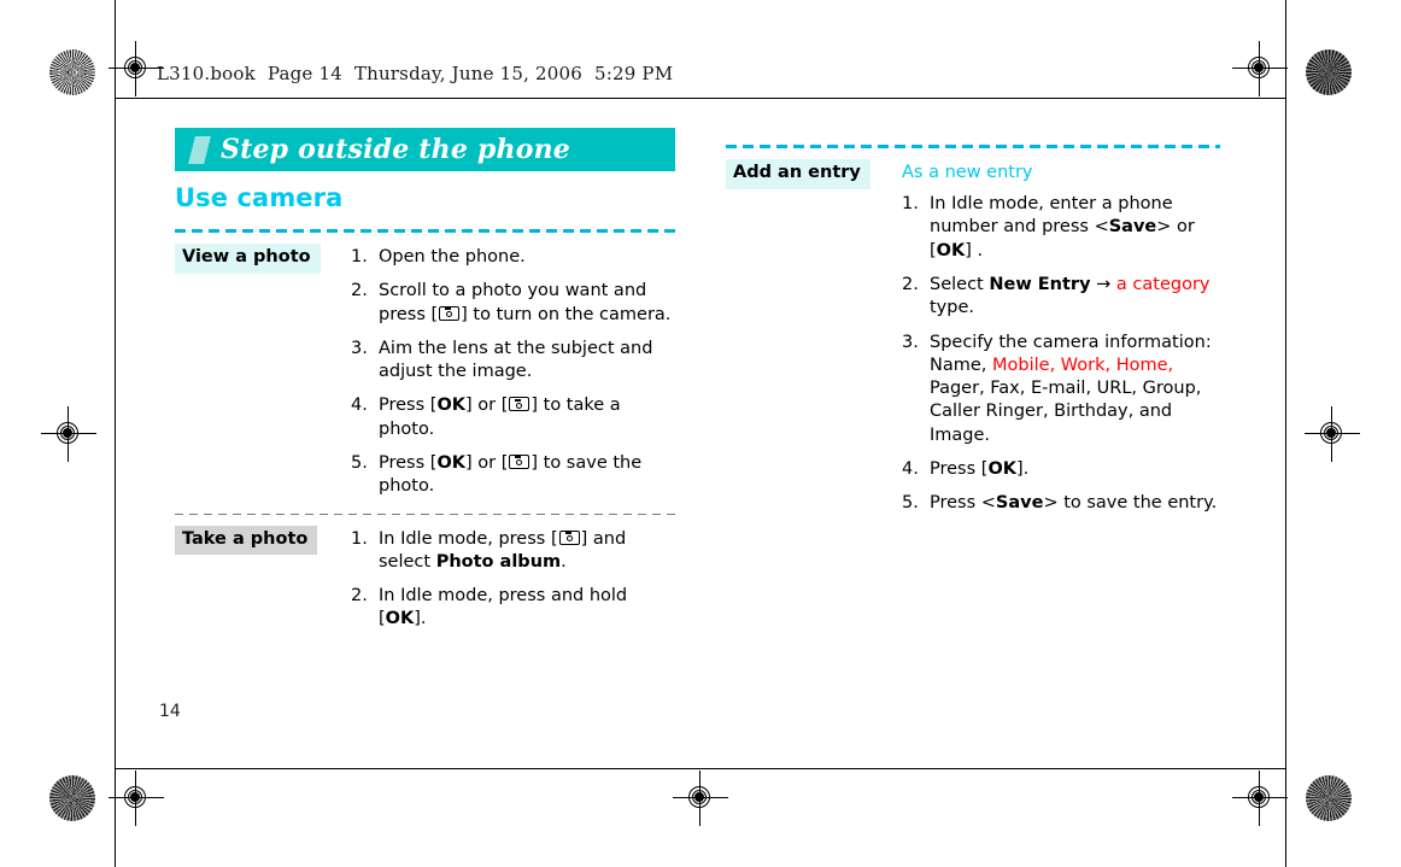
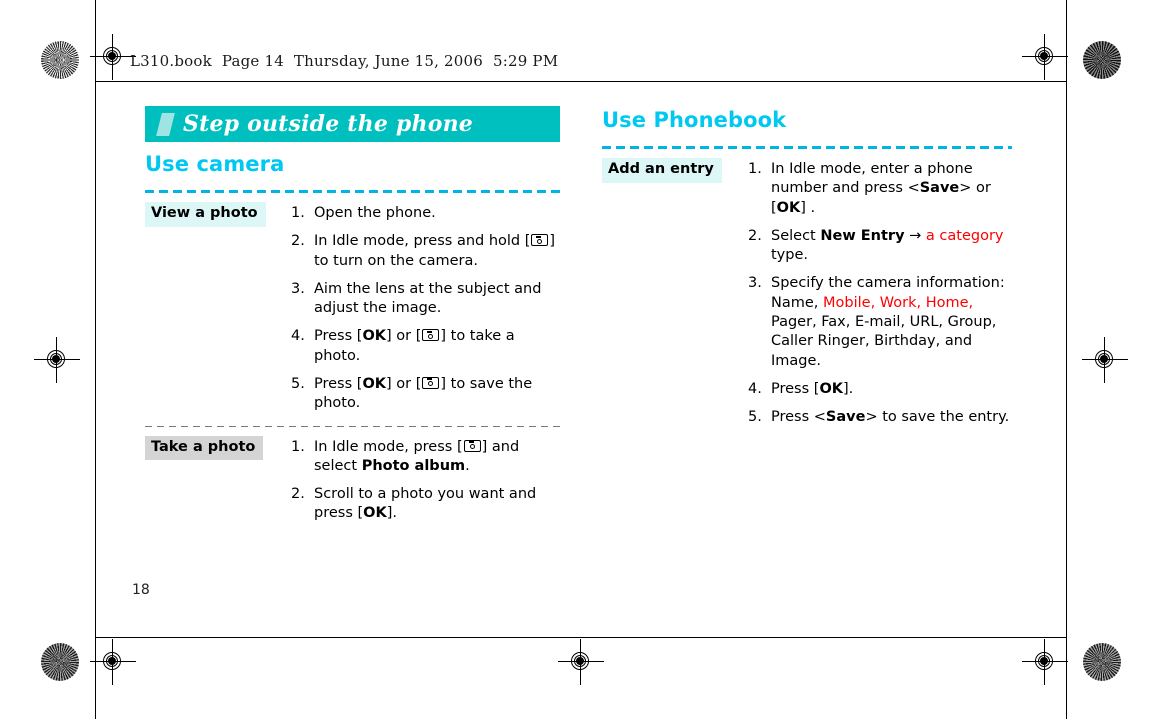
  L310.book Page 14 Thursday, June 15, 2006 5:29 PM
  Step outside the phone
  Use camera
  View a photo
  1.
  Open the phone.
  2.
- Scroll to a photo you want and press [ ] to turn on the camera.
+ In Idle mode, press and hold [ ] to turn on the camera.
  3.
  Aim the lens at the subject and adjust the image.
  4.
  Press [OK] or [ ] to take a photo.
  5.
  Press [OK] or [ ] to save the photo.
  Take a photo
  1.
  In Idle mode, press [ ] and select Photo album.
  2.
- In Idle mode, press and hold [OK].
+ Scroll to a photo you want and press [OK].
+ Use Phonebook
  Add an entry
- As a new entry
  1.
  In Idle mode, enter a phone number and press <Save> or [OK] .
  2.
  Select New Entry → a category type.
  3.
  Specify the camera information: Name, Mobile, Work, Home, Pager, Fax, E-mail, URL, Group, Caller Ringer, Birthday, and Image.
  4.
  Press [OK].
  5.
  Press <Save> to save the entry.
- 14
+ 18
